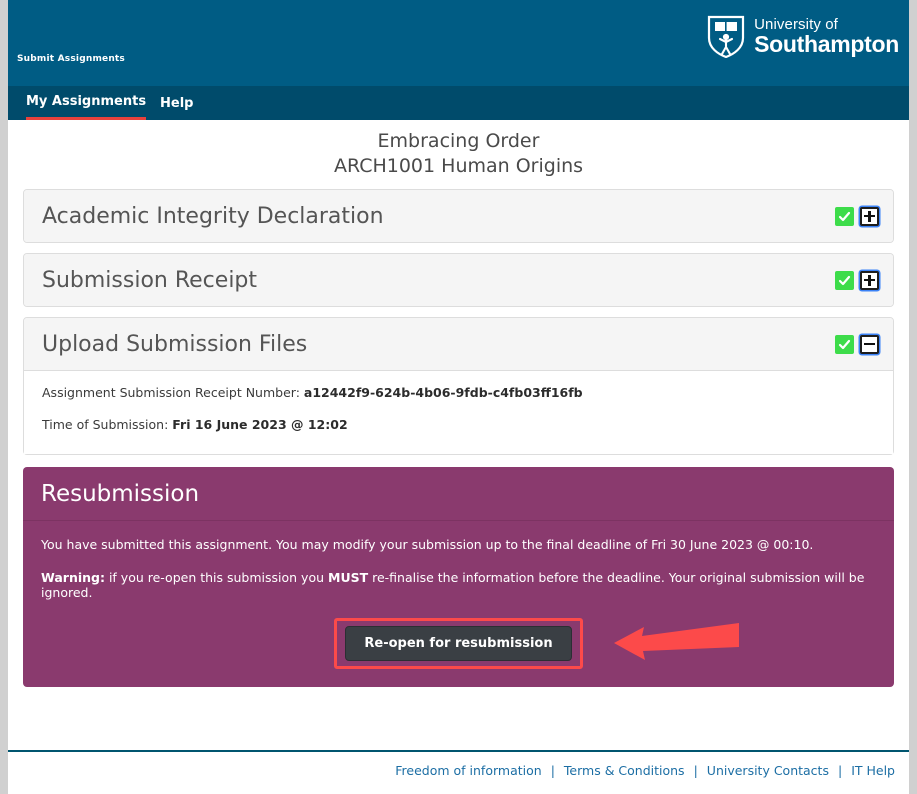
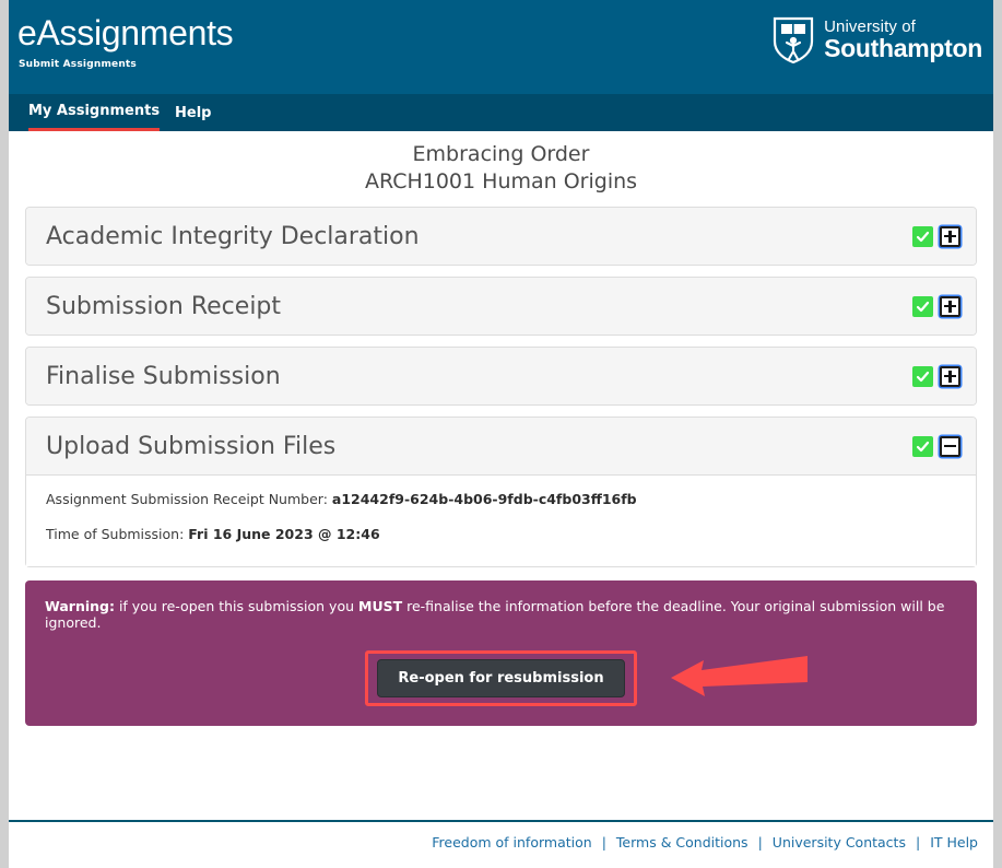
+ eAssignments
  Submit Assignments
  University of
  Southampton
  My Assignments
  Help
  Embracing Order
  ARCH1001 Human Origins
  Academic Integrity Declaration
  Submission Receipt
+ Finalise Submission
  Upload Submission Files
  Assignment Submission Receipt Number: a12442f9-624b-4b06-9fdb-c4fb03ff16fb
- Time of Submission: Fri 16 June 2023 @ 12:02
+ Time of Submission: Fri 16 June 2023 @ 12:46
- Resubmission
- You have submitted this assignment. You may modify your submission up to the final deadline of Fri 30 June 2023 @ 00:10.
  Warning: if you re-open this submission you MUST re-finalise the information before the deadline. Your original submission will be ignored.
  Re-open for resubmission
  Freedom of information
  |
  Terms & Conditions
  |
  University Contacts
  |
  IT Help
